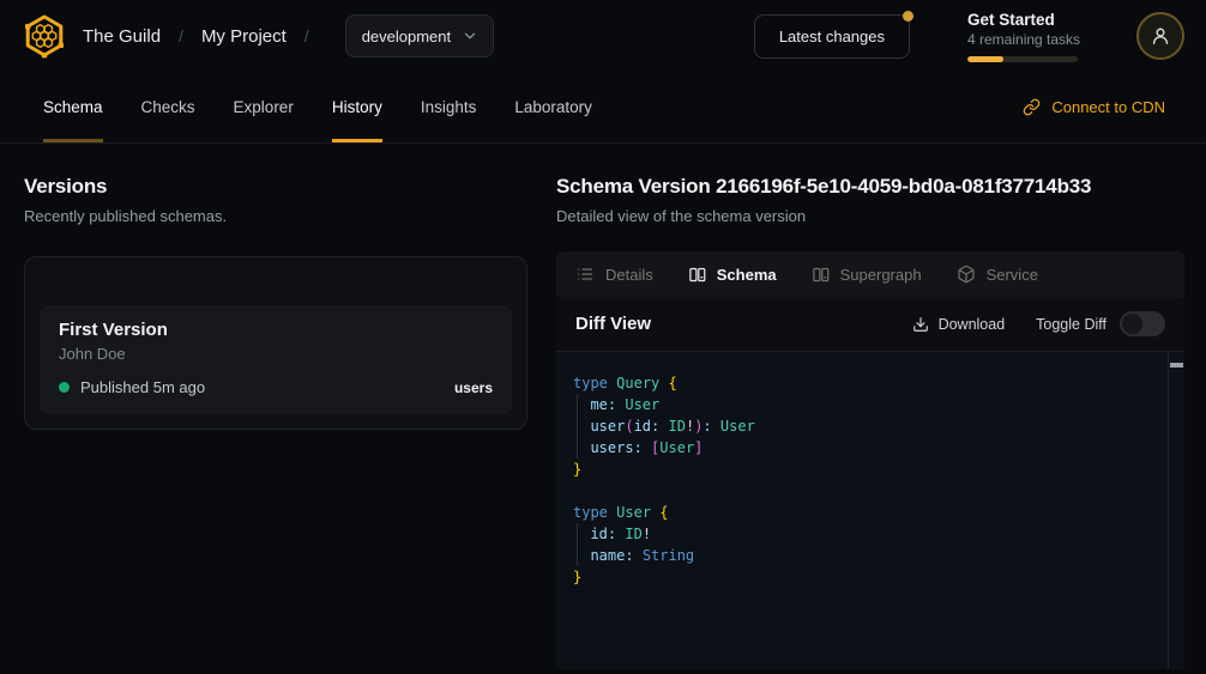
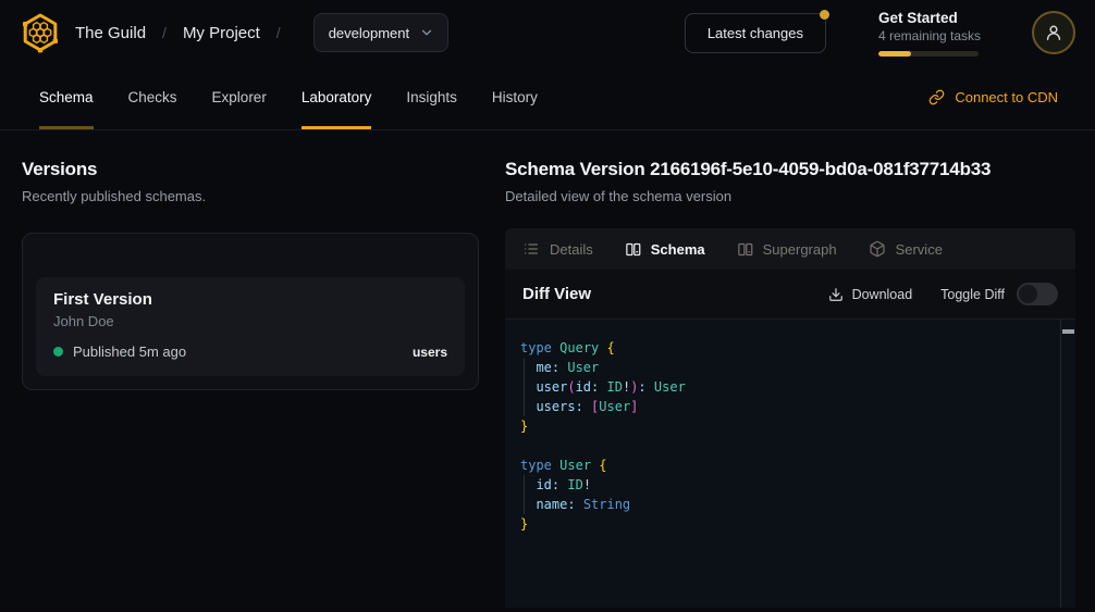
  The Guild
  /
  My Project
  /
  development
  Latest changes
  Get Started
  4 remaining tasks
  Schema
  Checks
  Explorer
- History
+ Laboratory
  Insights
- Laboratory
+ History
  Connect to CDN
  Versions
  Recently published schemas.
  First Version
  John Doe
  Published 5m ago
  users
  Schema Version 2166196f-5e10-4059-bd0a-081f37714b33
  Detailed view of the schema version
  Details
  Schema
  Supergraph
  Service
  Diff View
  Download
  Toggle Diff
  type Query {
  me: User
  user(id: ID!): User
  users: [User]
  }
  type User {
  id: ID!
  name: String
  }
